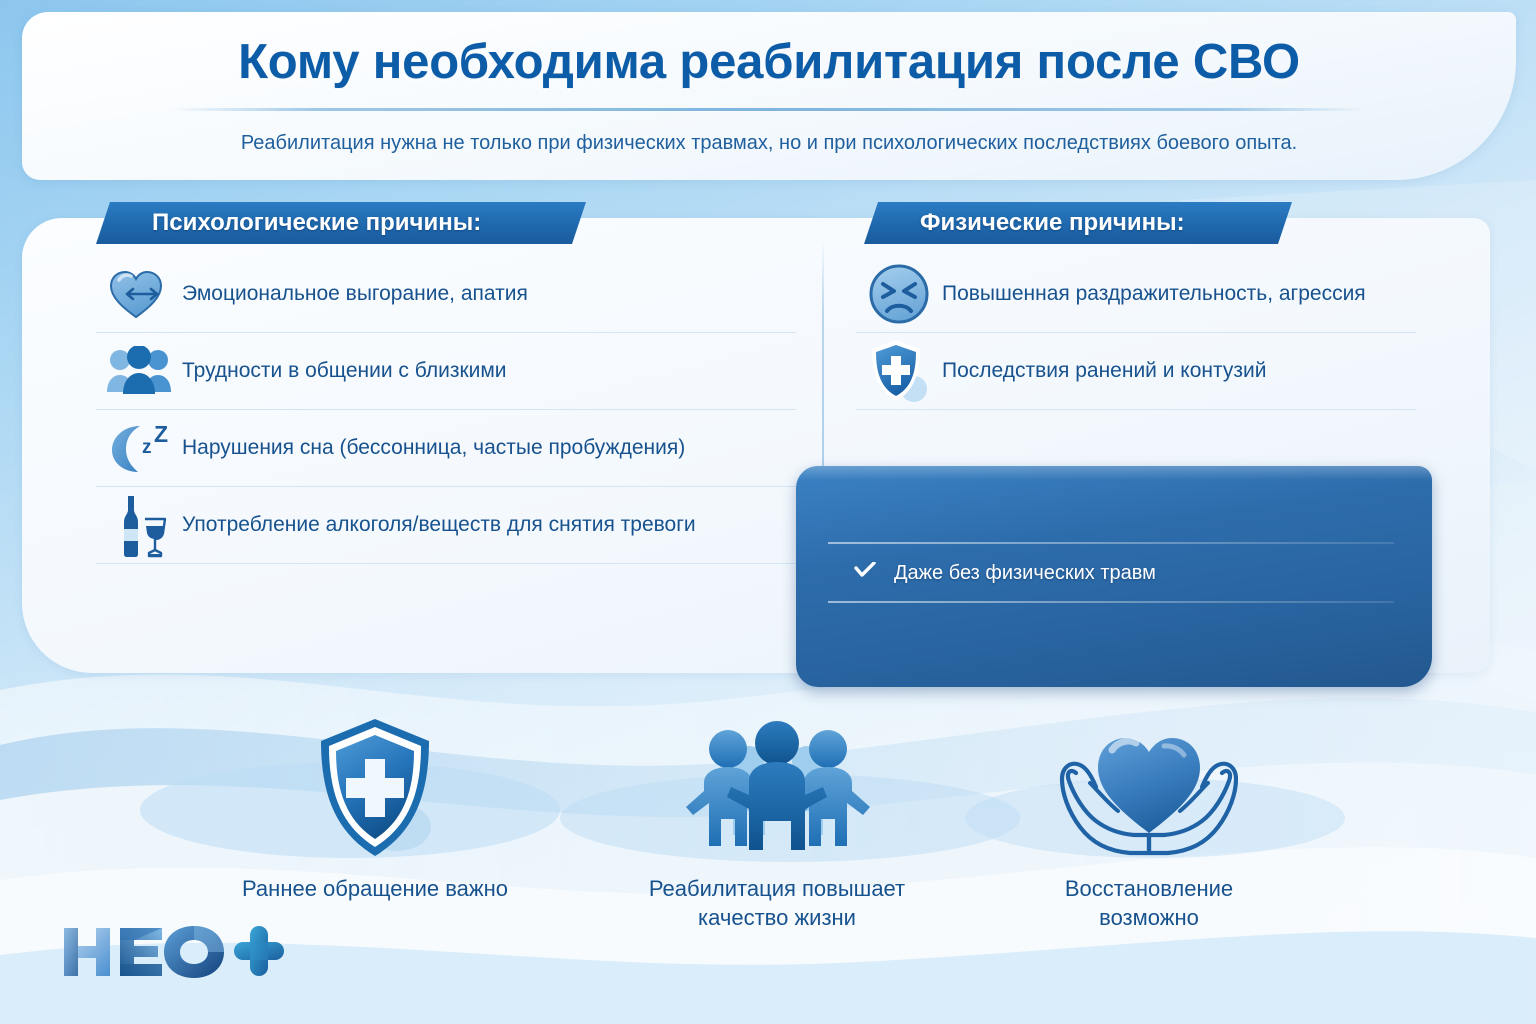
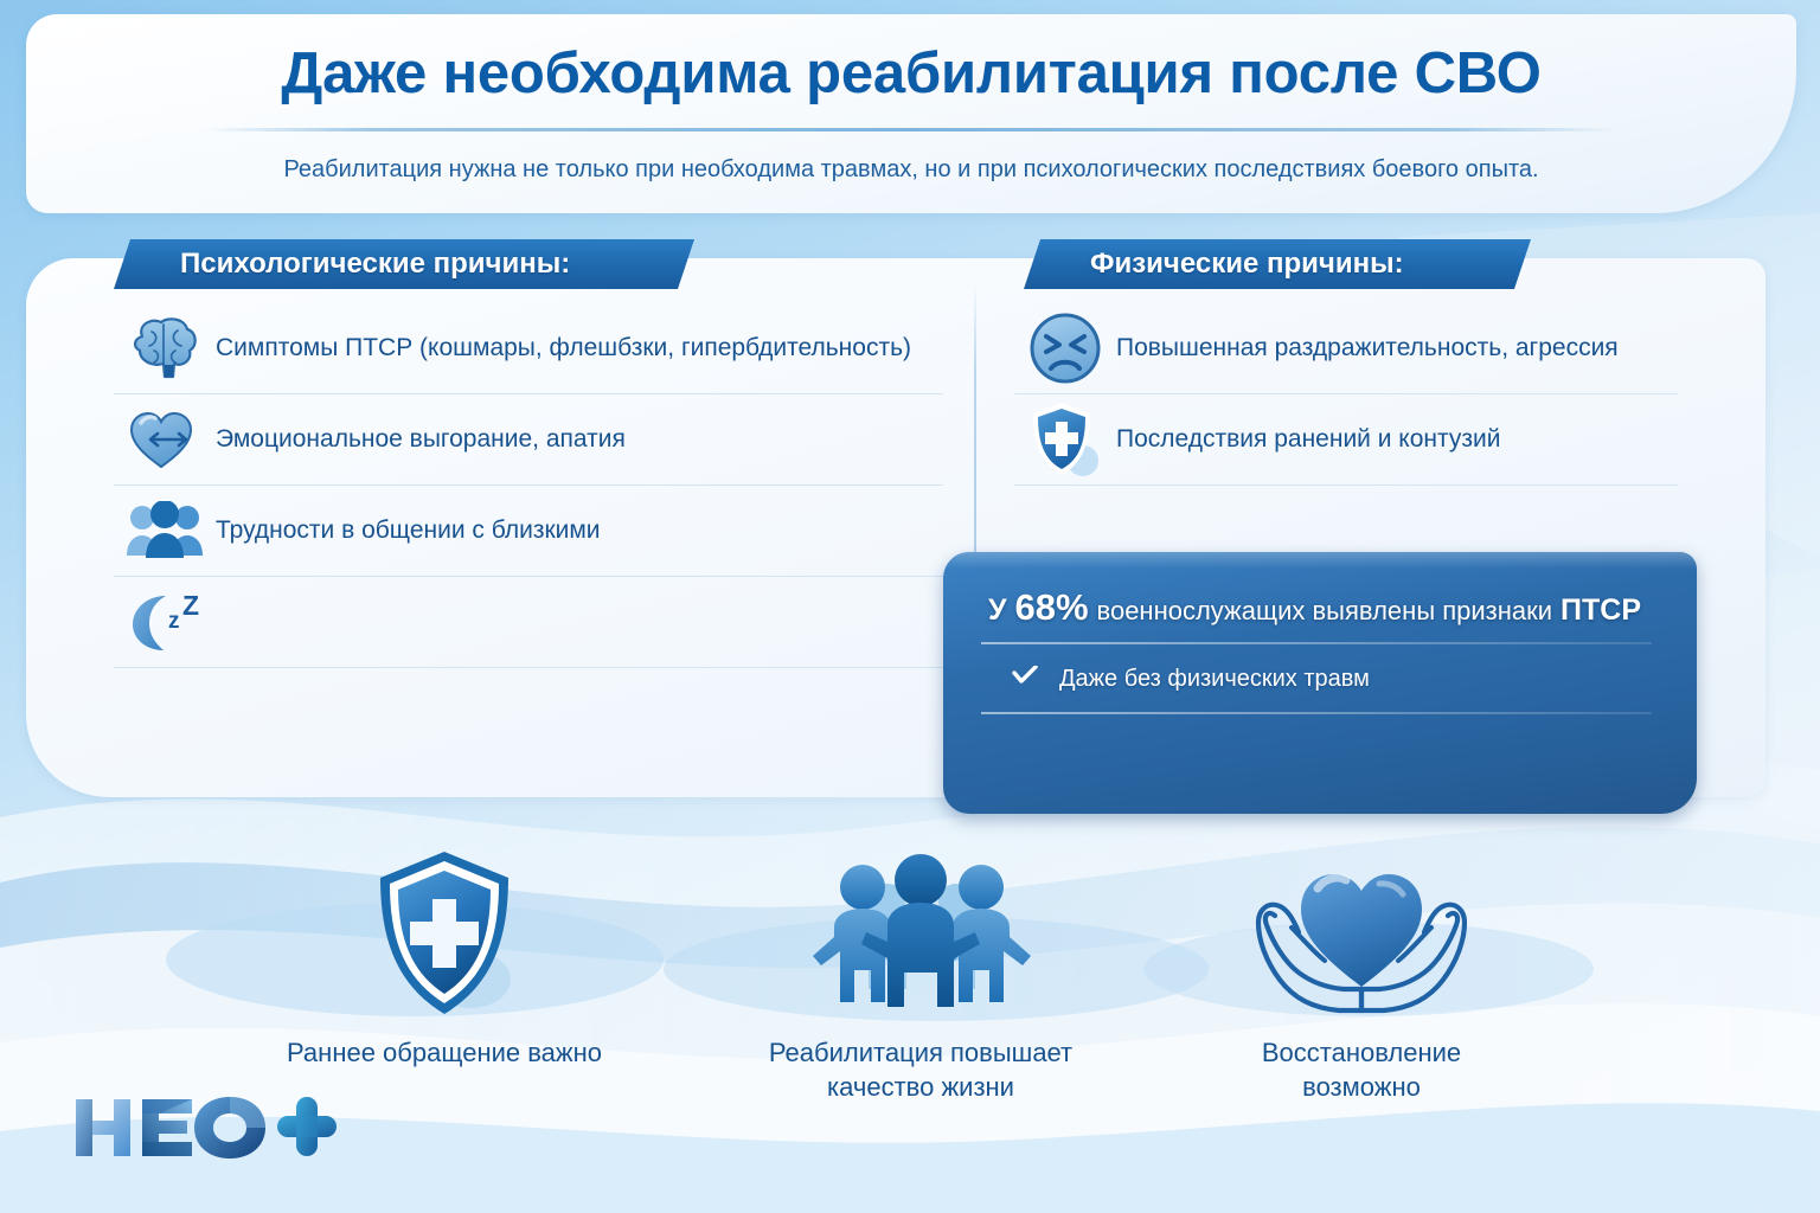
- Кому необходима реабилитация после СВО
+ Даже необходима реабилитация после СВО
- Реабилитация нужна не только при физических травмах, но и при психологических последствиях боевого опыта.
+ Реабилитация нужна не только при необходима травмах, но и при психологических последствиях боевого опыта.
  Психологические причины:
  Физические причины:
+ Симптомы ПТСР (кошмары, флешбзки, гипербдительность)
  Эмоциональное выгорание, апатия
  Трудности в общении с близкими
  z
  Z
- Нарушения сна (бессонница, частые пробуждения)
- Употребление алкоголя/веществ для снятия тревоги
  Повышенная раздражительность, агрессия
  Последствия ранений и контузий
+ У 68% военнослужащих выявлены признаки ПТСР
  Даже без физических травм
  Раннее обращение важно
  Реабилитация повышает
  качество жизни
  Восстановление
  возможно
